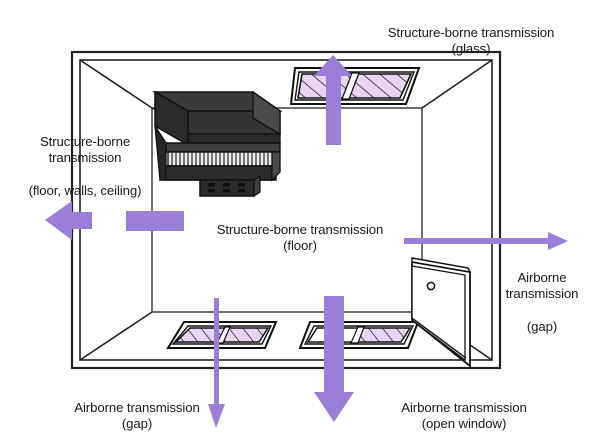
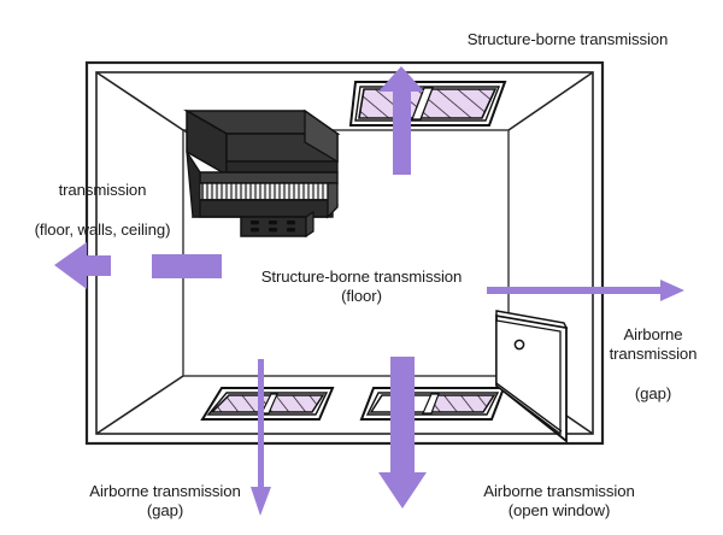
  Structure-borne transmission
- (glass)
- Structure-borne
  transmission
  (floor, walls, ceiling)
  Structure-borne transmission
  (floor)
  Airborne
  transmission
  (gap)
  Airborne transmission
  (gap)
  Airborne transmission
  (open window)
